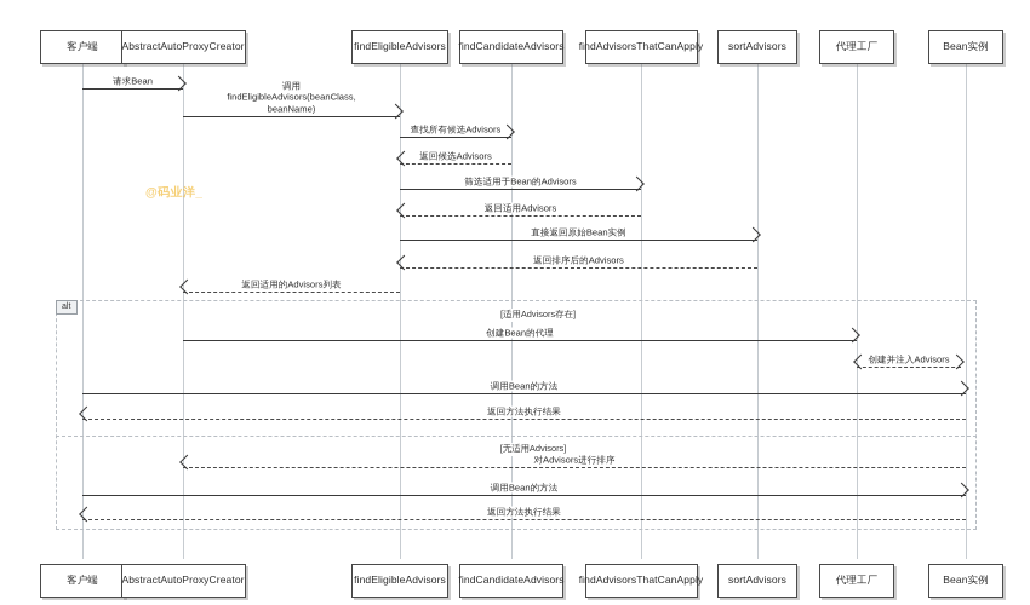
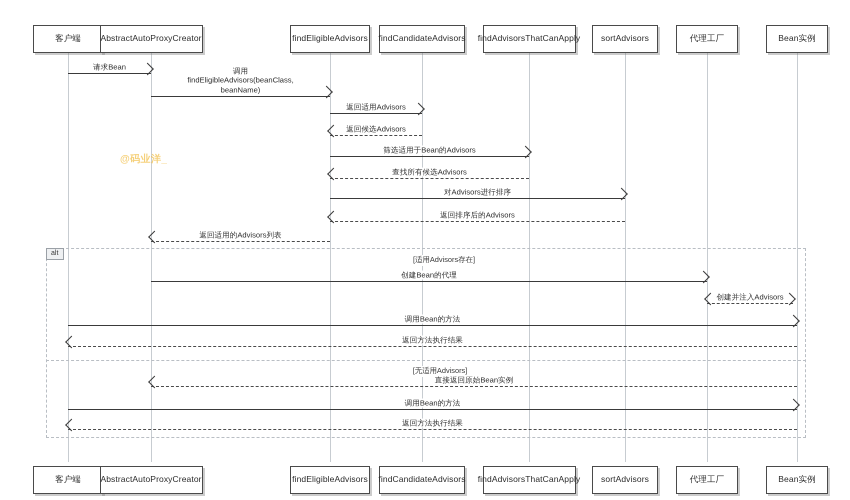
  [适用Advisors存在]
  [无适用Advisors]
  请求Bean
  调用findEligibleAdvisors(beanClass, beanName)
- 查找所有候选Advisors
+ 返回适用Advisors
  返回候选Advisors
  筛选适用于Bean的Advisors
- 返回适用Advisors
+ 查找所有候选Advisors
- 直接返回原始Bean实例
+ 对Advisors进行排序
  返回排序后的Advisors
  返回适用的Advisors列表
  创建Bean的代理
  调用Bean的方法
  返回方法执行结果
- 对Advisors进行排序
+ 直接返回原始Bean实例
  调用Bean的方法
  返回方法执行结果
  创建并注入Advisors
  客户端
  AbstractAutoProxyCreator
  findEligibleAdvisors
  findCandidateAdvisors
  findAdvisorsThatCanApply
  sortAdvisors
  代理工厂
  Bean实例
  客户端
  AbstractAutoProxyCreator
  findEligibleAdvisors
  findCandidateAdvisors
  findAdvisorsThatCanApply
  sortAdvisors
  代理工厂
  Bean实例
  @码业洋_
